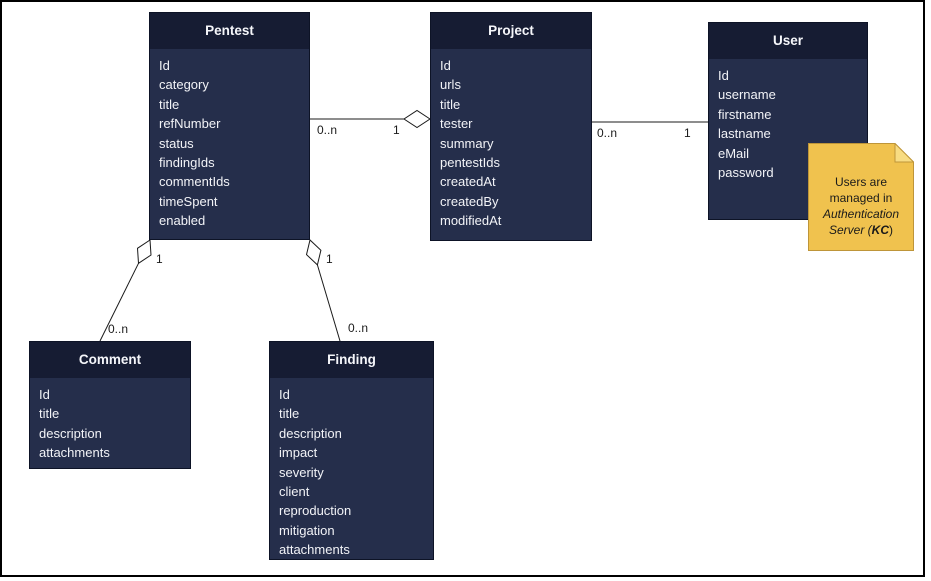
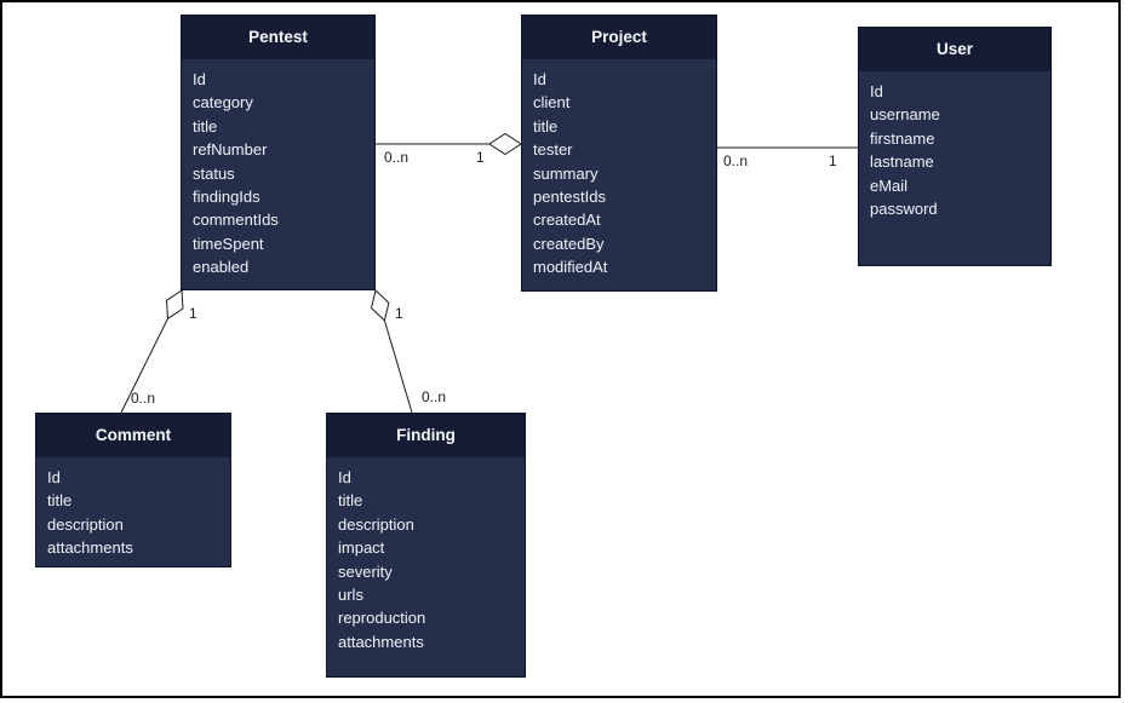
  Pentest
  Id
  category
  title
  refNumber
  status
  findingIds
  commentIds
  timeSpent
  enabled
  Project
  Id
- urls
+ client
  title
  tester
  summary
  pentestIds
  createdAt
  createdBy
  modifiedAt
  User
  Id
  username
  firstname
  lastname
  eMail
  password
  Comment
  Id
  title
  description
  attachments
  Finding
  Id
  title
  description
  impact
  severity
- client
+ urls
  reproduction
- mitigation
  attachments
  0..n
  1
  0..n
  1
  1
  0..n
  1
  0..n
- Users are
- managed in
- Authentication
- Server (KC)
